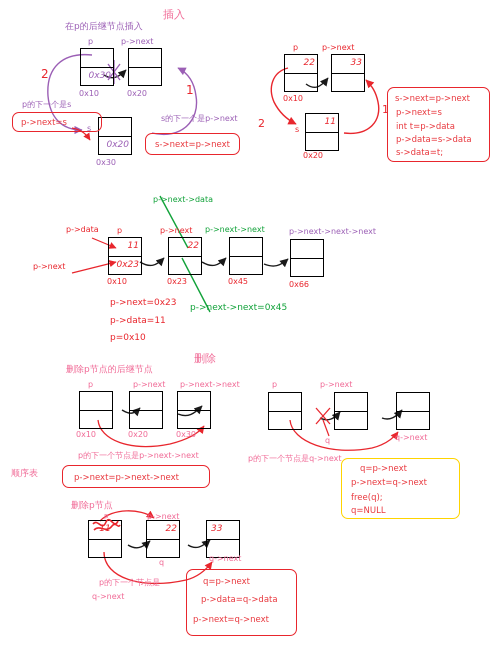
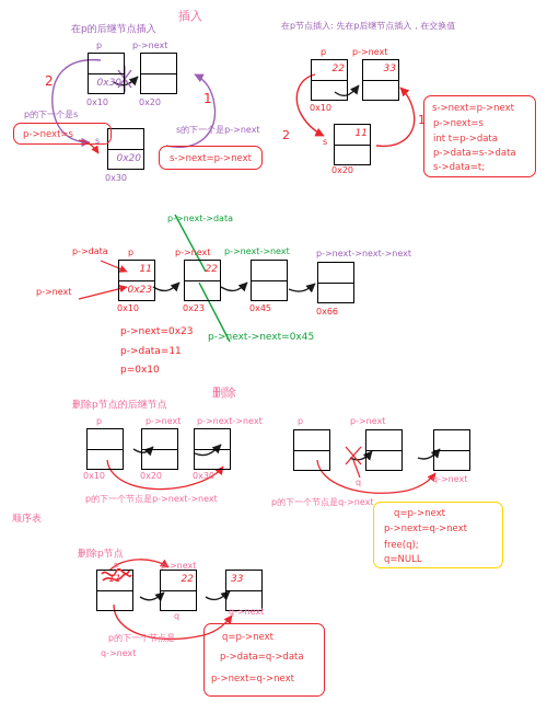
  插入
  在p的后继节点插入
  p
  0x30
  0x10
  p->next
  0x20
  s
  0x20
  0x30
  2
  1
  p的下一个是s
  s的下一个是p->next
  p->next=s
  s->next=p->next
+ 在p节点插入: 先在p后继节点插入，在交换值
  p
  22
  0x10
  p->next
  33
  s
  11
  0x20
  2
  1
  s->next=p->next
  p->next=s
  int t=p->data
  p->data=s->data
  s->data=t;
  p->next->data
  p->data
  p->next
  p
  11
  0x23
  0x10
  p->next
  22
  0x23
  p->next->next
  0x45
  p->next->next->next
  0x66
  p->next=0x23
  p->data=11
  p=0x10
  p->next->next=0x45
  删除
  删除p节点的后继节点
  p
  0x10
  p->next
  0x20
  p->next->next
  0x30
  p的下一个节点是p->next->next
- p->next=p->next->next
  顺序表
  p
  p->next
  q
  q->next
  p的下一个节点是q->next
  q=p->next
  p->next=q->next
  free(q);
  q=NULL
  删除p节点
  p
  p->next
  22
  33
  q
  q->next
  p的下一个节点是
  q->next
  q=p->next
  p->data=q->data
  p->next=q->next
